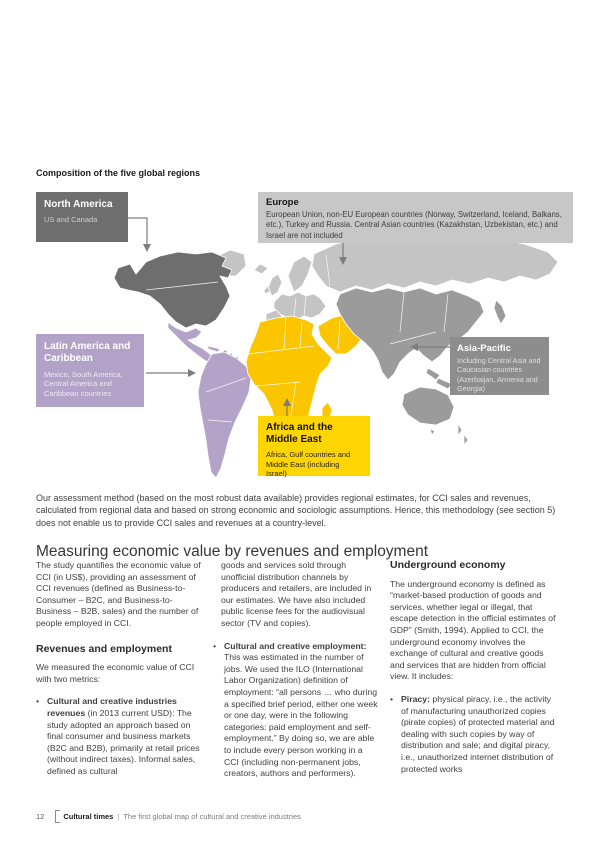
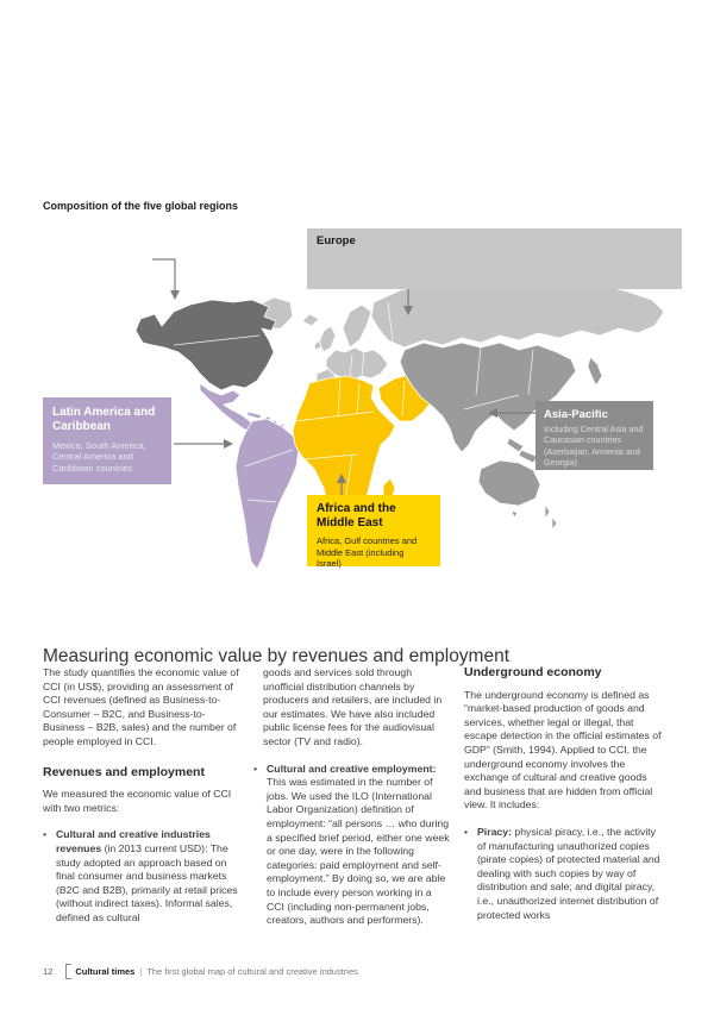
  Composition of the five global regions
- North America
- US and Canada
  Europe
- European Union, non-EU European countries (Norway, Switzerland, Iceland, Balkans, etc.), Turkey and Russia. Central Asian countries (Kazakhstan, Uzbekistan, etc.) and Israel are not included
  Latin America and Caribbean
  Mexico, South America, Central America and Caribbean countries
  Asia-Pacific
  Including Central Asia and Caucasian countries (Azerbaijan, Armenia and Georgia)
  Africa and the Middle East
  Africa, Gulf countries and Middle East (including Israel)
- Our assessment method (based on the most robust data available) provides regional estimates, for CCI sales and revenues, calculated from regional data and based on strong economic and sociologic assumptions. Hence, this methodology (see section 5) does not enable us to provide CCI sales and revenues at a country-level.
  Measuring economic value by revenues and employment
  The study quantifies the economic value of CCI (in US$), providing an assessment of CCI revenues (defined as Business-to-Consumer – B2C, and Business-to-Business – B2B, sales) and the number of people employed in CCI.
  Revenues and employment
  We measured the economic value of CCI with two metrics:
  Cultural and creative industries revenues (in 2013 current USD): The study adopted an approach based on final consumer and business markets (B2C and B2B), primarily at retail prices (without indirect taxes). Informal sales, defined as cultural
- goods and services sold through unofficial distribution channels by producers and retailers, are included in our estimates. We have also included public license fees for the audiovisual sector (TV and copies).
+ goods and services sold through unofficial distribution channels by producers and retailers, are included in our estimates. We have also included public license fees for the audiovisual sector (TV and radio).
  Cultural and creative employment: This was estimated in the number of jobs. We used the ILO (International Labor Organization) definition of employment: “all persons … who during a specified brief period, either one week or one day, were in the following categories: paid employment and self-employment.” By doing so, we are able to include every person working in a CCI (including non-permanent jobs, creators, authors and performers).
  Underground economy
- The underground economy is defined as “market-based production of goods and services, whether legal or illegal, that escape detection in the official estimates of GDP” (Smith, 1994). Applied to CCI, the underground economy involves the exchange of cultural and creative goods and services that are hidden from official view. It includes:
+ The underground economy is defined as “market-based production of goods and services, whether legal or illegal, that escape detection in the official estimates of GDP” (Smith, 1994). Applied to CCI, the underground economy involves the exchange of cultural and creative goods and business that are hidden from official view. It includes:
  Piracy: physical piracy, i.e., the activity of manufacturing unauthorized copies (pirate copies) of protected material and dealing with such copies by way of distribution and sale; and digital piracy, i.e., unauthorized internet distribution of protected works
  12
  Cultural times
  |
  The first global map of cultural and creative industries
